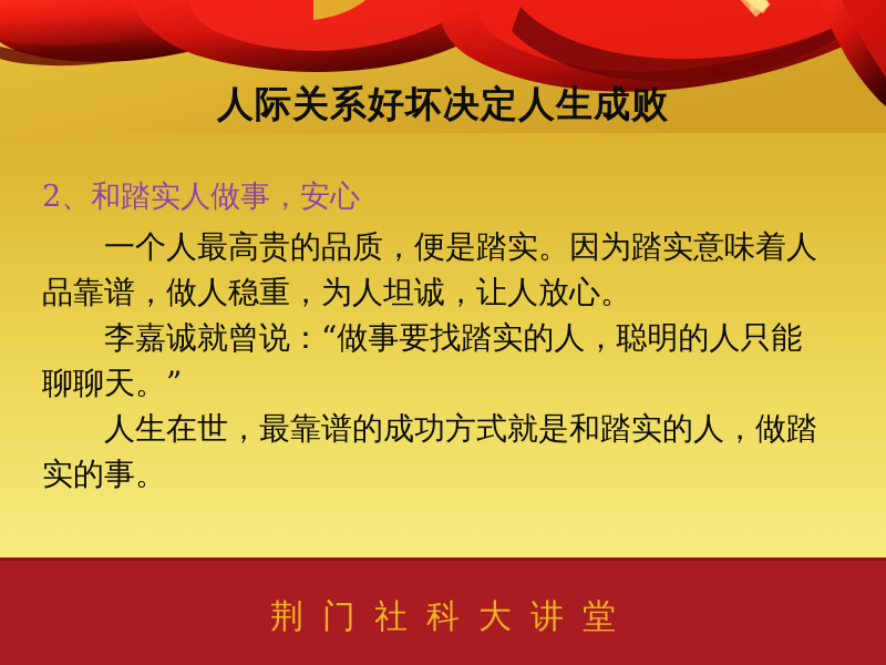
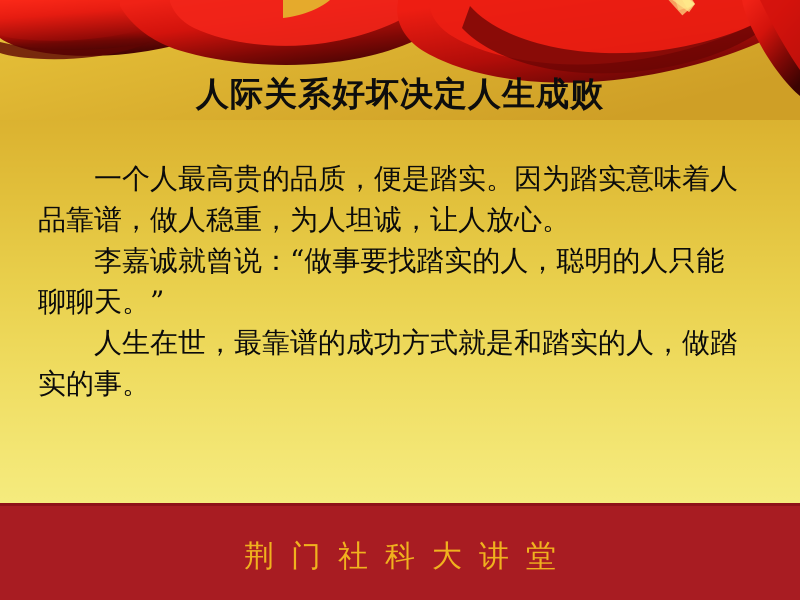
  人际关系好坏决定人生成败
- 2、和踏实人做事，安心
  一个人最高贵的品质，便是踏实。因为踏实意味着人品靠谱，做人稳重，为人坦诚，让人放心。
  李嘉诚就曾说：“做事要找踏实的人，聪明的人只能聊聊天。”
  人生在世，最靠谱的成功方式就是和踏实的人，做踏实的事。
  荆门社科大讲堂
